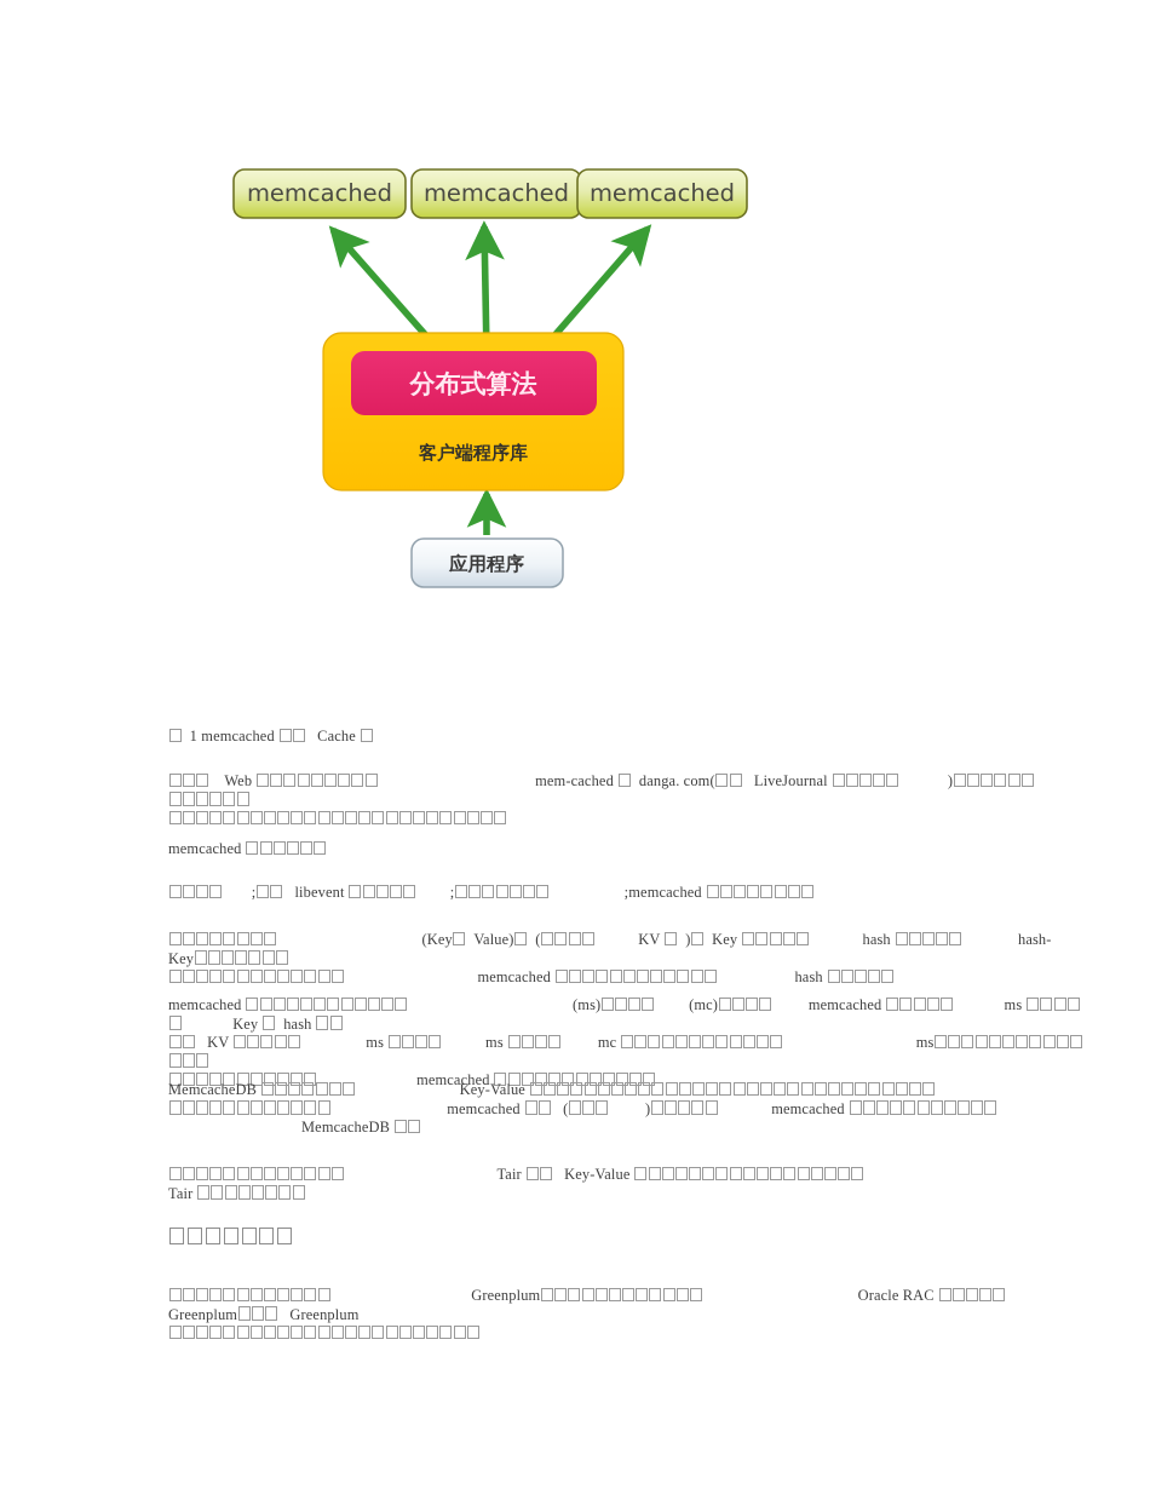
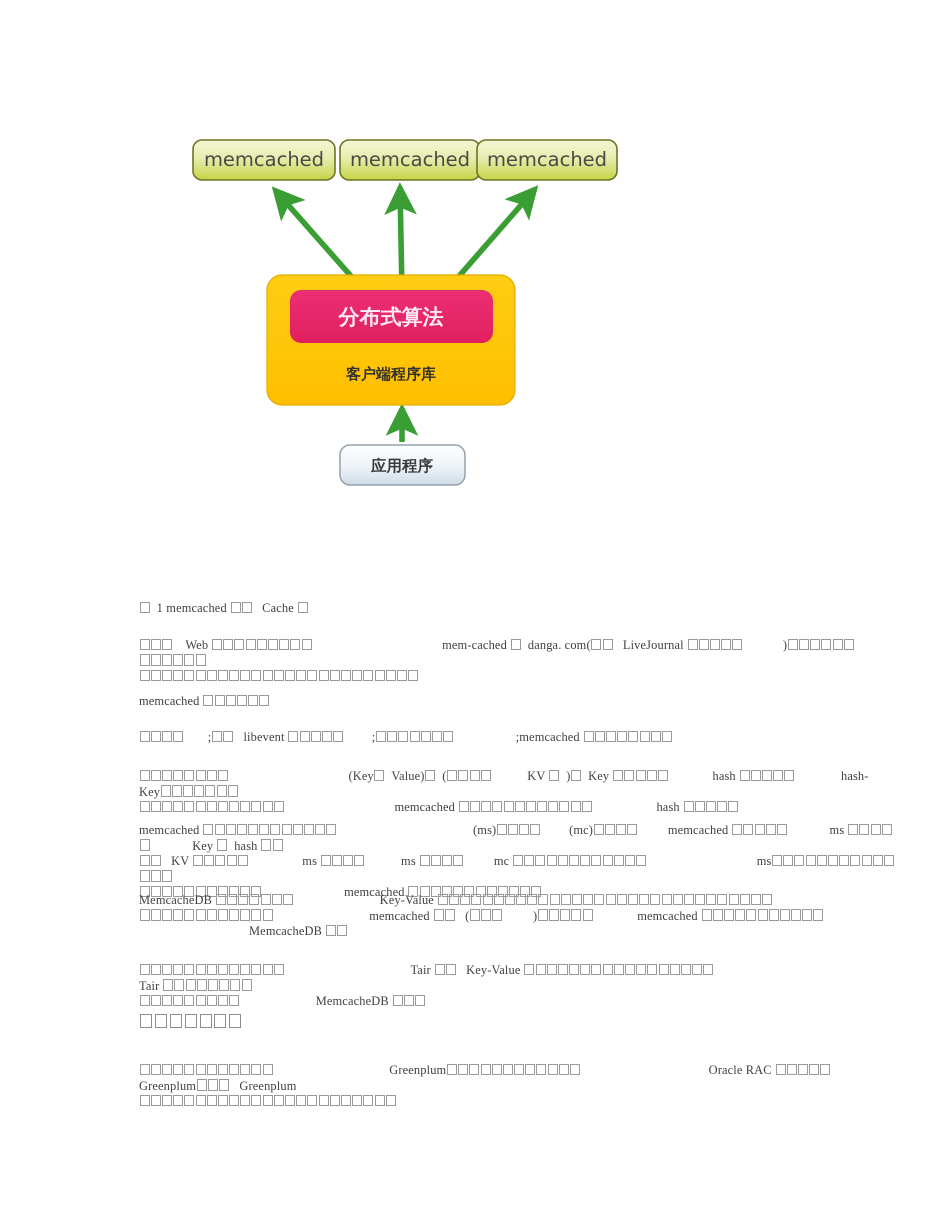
  memcached
  memcached
  memcached
  分布式算法
  客户端程序库
  应用程序
  1 memcached Cache
  Web mem-cached danga. com( LiveJournal )
  memcached
  ; libevent ; ;memcached
  (Key Value) ( KV ) Key hash hash-Key
  memcached hash
  memcached (ms) (mc) memcached ms Key hash
  KV ms ms mc ms
  memcached
  MemcacheDB Key-Value
  memcached ( ) memcached MemcacheDB
  Tair Key-Value Tair
+ MemcacheDB
  Greenplum Oracle RAC Greenplum Greenplum
